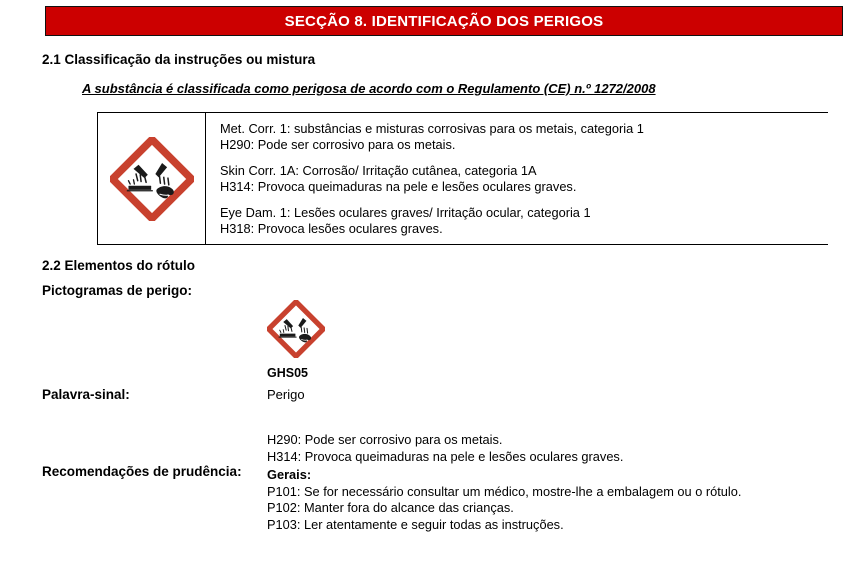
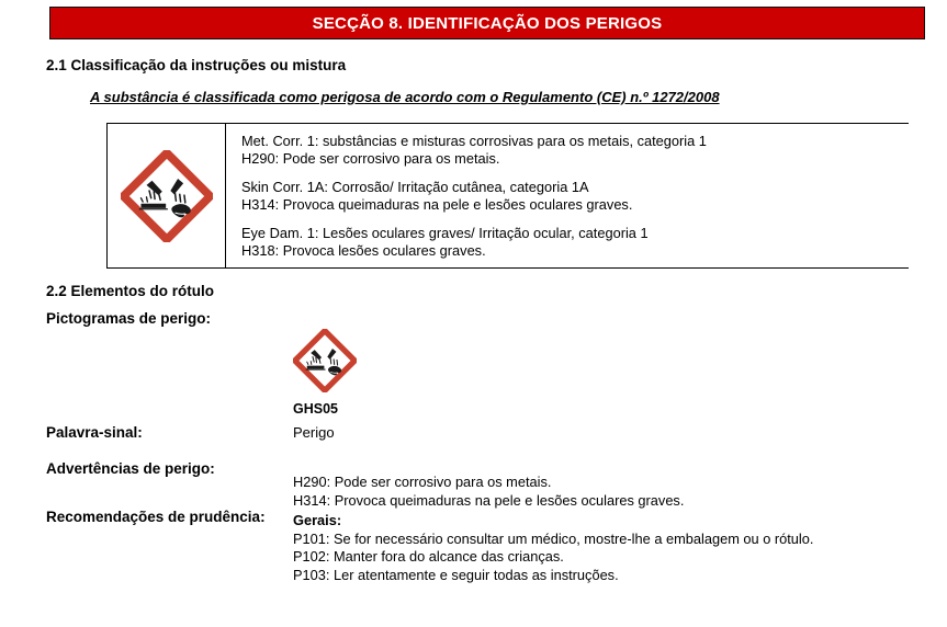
  SECÇÃO 8. IDENTIFICAÇÃO DOS PERIGOS
  2.1 Classificação da instruções ou mistura
  A substância é classificada como perigosa de acordo com o Regulamento (CE) n.º 1272/2008
  Met. Corr. 1: substâncias e misturas corrosivas para os metais, categoria 1
  H290: Pode ser corrosivo para os metais.
  Skin Corr. 1A: Corrosão/ Irritação cutânea, categoria 1A
  H314: Provoca queimaduras na pele e lesões oculares graves.
  Eye Dam. 1: Lesões oculares graves/ Irritação ocular, categoria 1
  H318: Provoca lesões oculares graves.
  2.2 Elementos do rótulo
  Pictogramas de perigo:
  GHS05
  Palavra-sinal:
  Perigo
+ Advertências de perigo:
  H290: Pode ser corrosivo para os metais.
  H314: Provoca queimaduras na pele e lesões oculares graves.
  Recomendações de prudência:
  Gerais:
  P101: Se for necessário consultar um médico, mostre-lhe a embalagem ou o rótulo.
  P102: Manter fora do alcance das crianças.
  P103: Ler atentamente e seguir todas as instruções.
